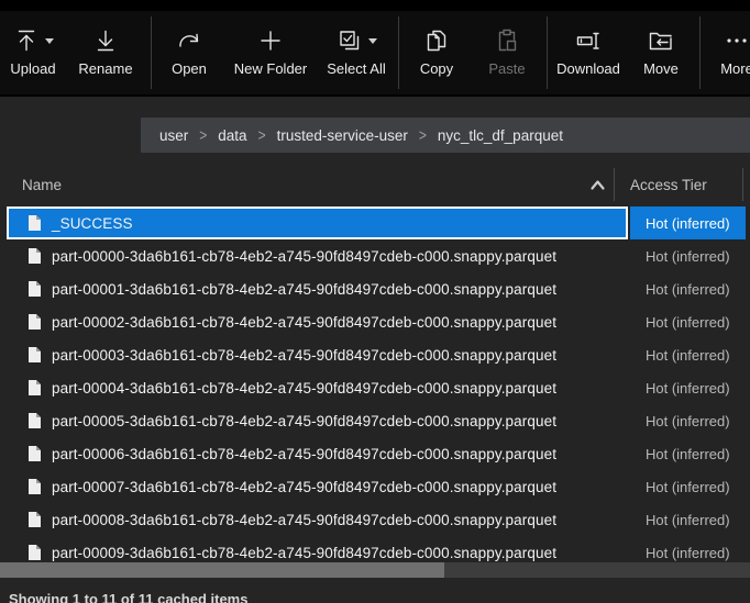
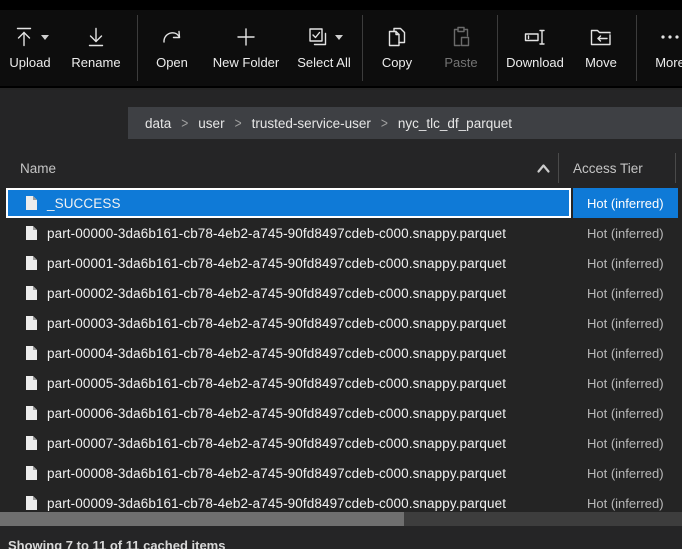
  Upload
  Rename
  Open
  New Folder
  Select All
  Copy
  Paste
  Download
  Move
  More
- user
+ data
  >
- data
+ user
  >
  trusted-service-user
  >
  nyc_tlc_df_parquet
  Name
  Access Tier
  _SUCCESS
  Hot (inferred)
  part-00000-3da6b161-cb78-4eb2-a745-90fd8497cdeb-c000.snappy.parquet
  Hot (inferred)
  part-00001-3da6b161-cb78-4eb2-a745-90fd8497cdeb-c000.snappy.parquet
  Hot (inferred)
  part-00002-3da6b161-cb78-4eb2-a745-90fd8497cdeb-c000.snappy.parquet
  Hot (inferred)
  part-00003-3da6b161-cb78-4eb2-a745-90fd8497cdeb-c000.snappy.parquet
  Hot (inferred)
  part-00004-3da6b161-cb78-4eb2-a745-90fd8497cdeb-c000.snappy.parquet
  Hot (inferred)
  part-00005-3da6b161-cb78-4eb2-a745-90fd8497cdeb-c000.snappy.parquet
  Hot (inferred)
  part-00006-3da6b161-cb78-4eb2-a745-90fd8497cdeb-c000.snappy.parquet
  Hot (inferred)
  part-00007-3da6b161-cb78-4eb2-a745-90fd8497cdeb-c000.snappy.parquet
  Hot (inferred)
  part-00008-3da6b161-cb78-4eb2-a745-90fd8497cdeb-c000.snappy.parquet
  Hot (inferred)
  part-00009-3da6b161-cb78-4eb2-a745-90fd8497cdeb-c000.snappy.parquet
  Hot (inferred)
- Showing 1 to 11 of 11 cached items
+ Showing 7 to 11 of 11 cached items
